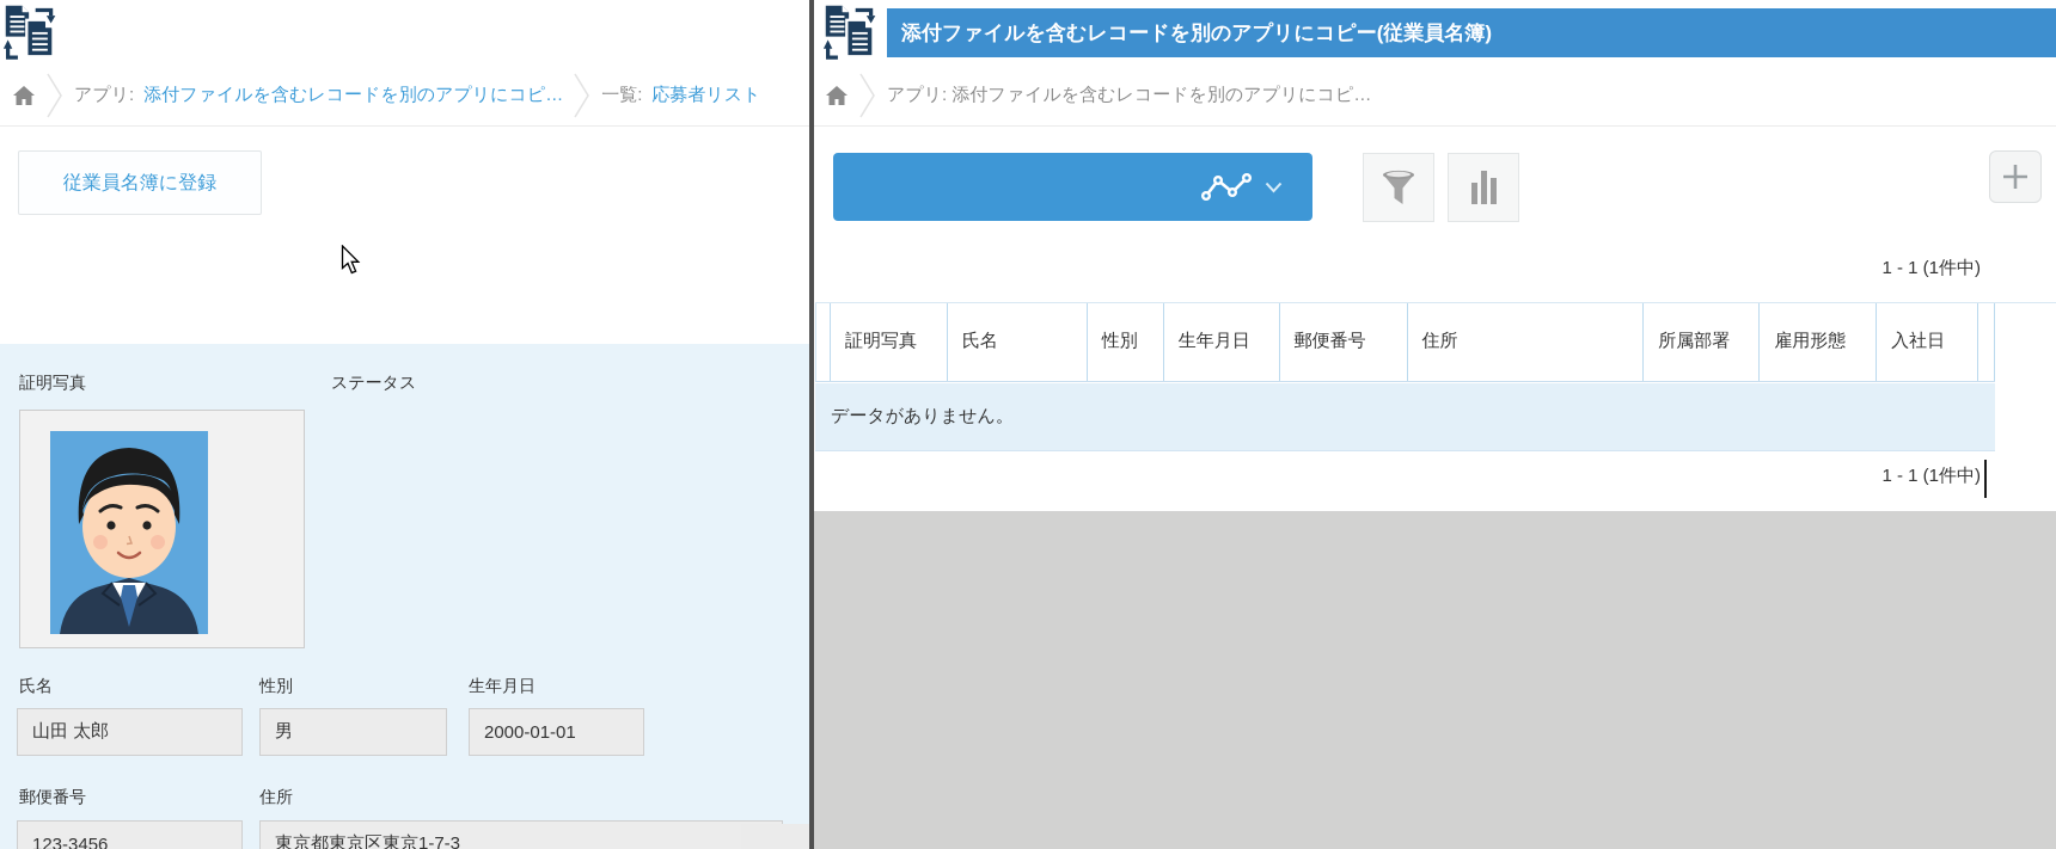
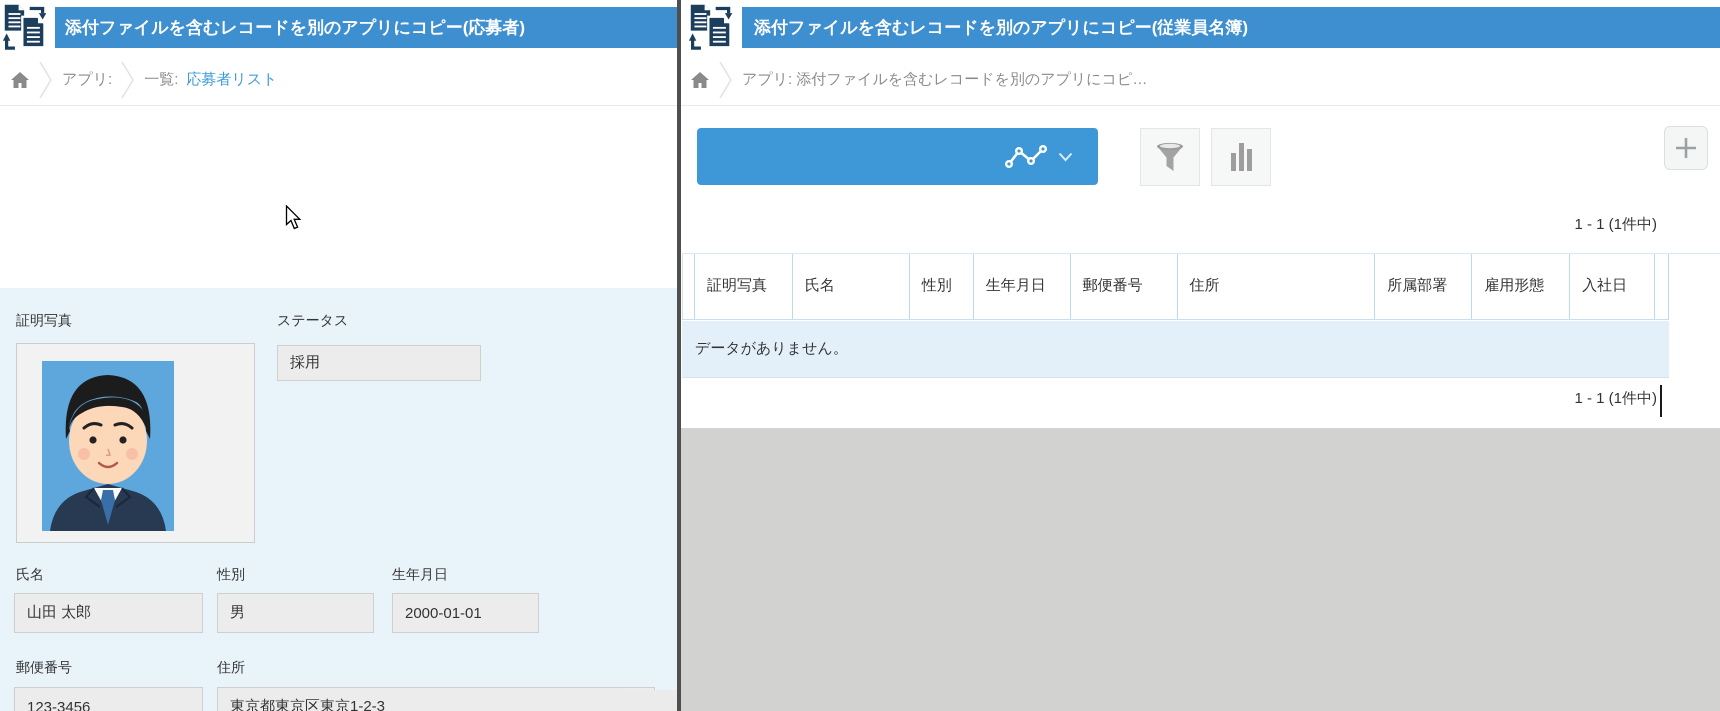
+ 添付ファイルを含むレコードを別のアプリにコピー(応募者)
  アプリ:
- 添付ファイルを含むレコードを別のアプリにコピ…
  一覧:
  応募者リスト
- 従業員名簿に登録
  証明写真
  ステータス
+ 採用
  氏名
  山田 太郎
  性別
  男
  生年月日
  2000-01-01
  郵便番号
  123-3456
  住所
- 東京都東京区東京1-7-3
+ 東京都東京区東京1-2-3
  添付ファイルを含むレコードを別のアプリにコピー(従業員名簿)
  アプリ: 添付ファイルを含むレコードを別のアプリにコピ…
  1 - 1 (1件中)
  証明写真
  氏名
  性別
  生年月日
  郵便番号
  住所
  所属部署
  雇用形態
  入社日
  データがありません。
  1 - 1 (1件中)
